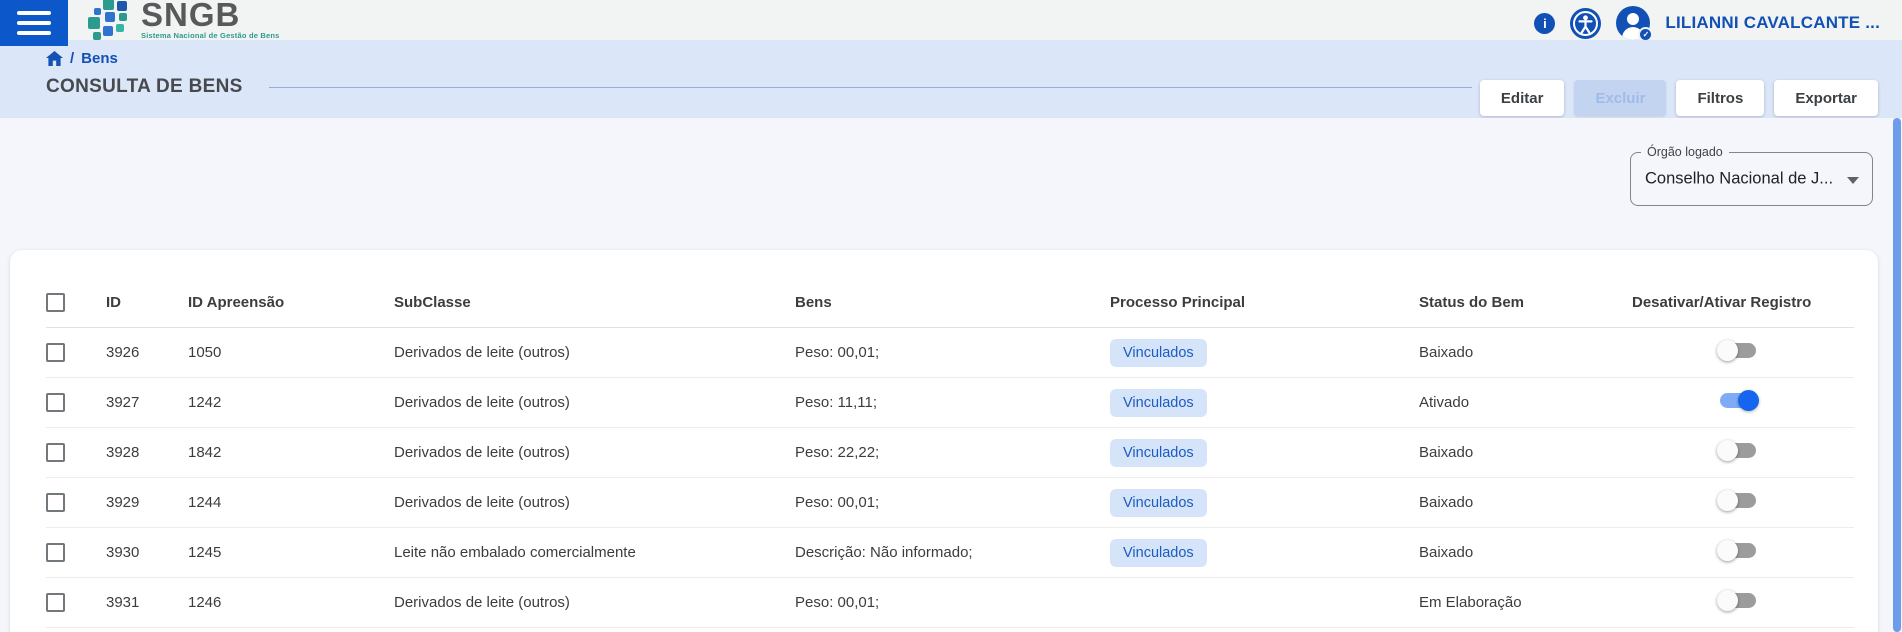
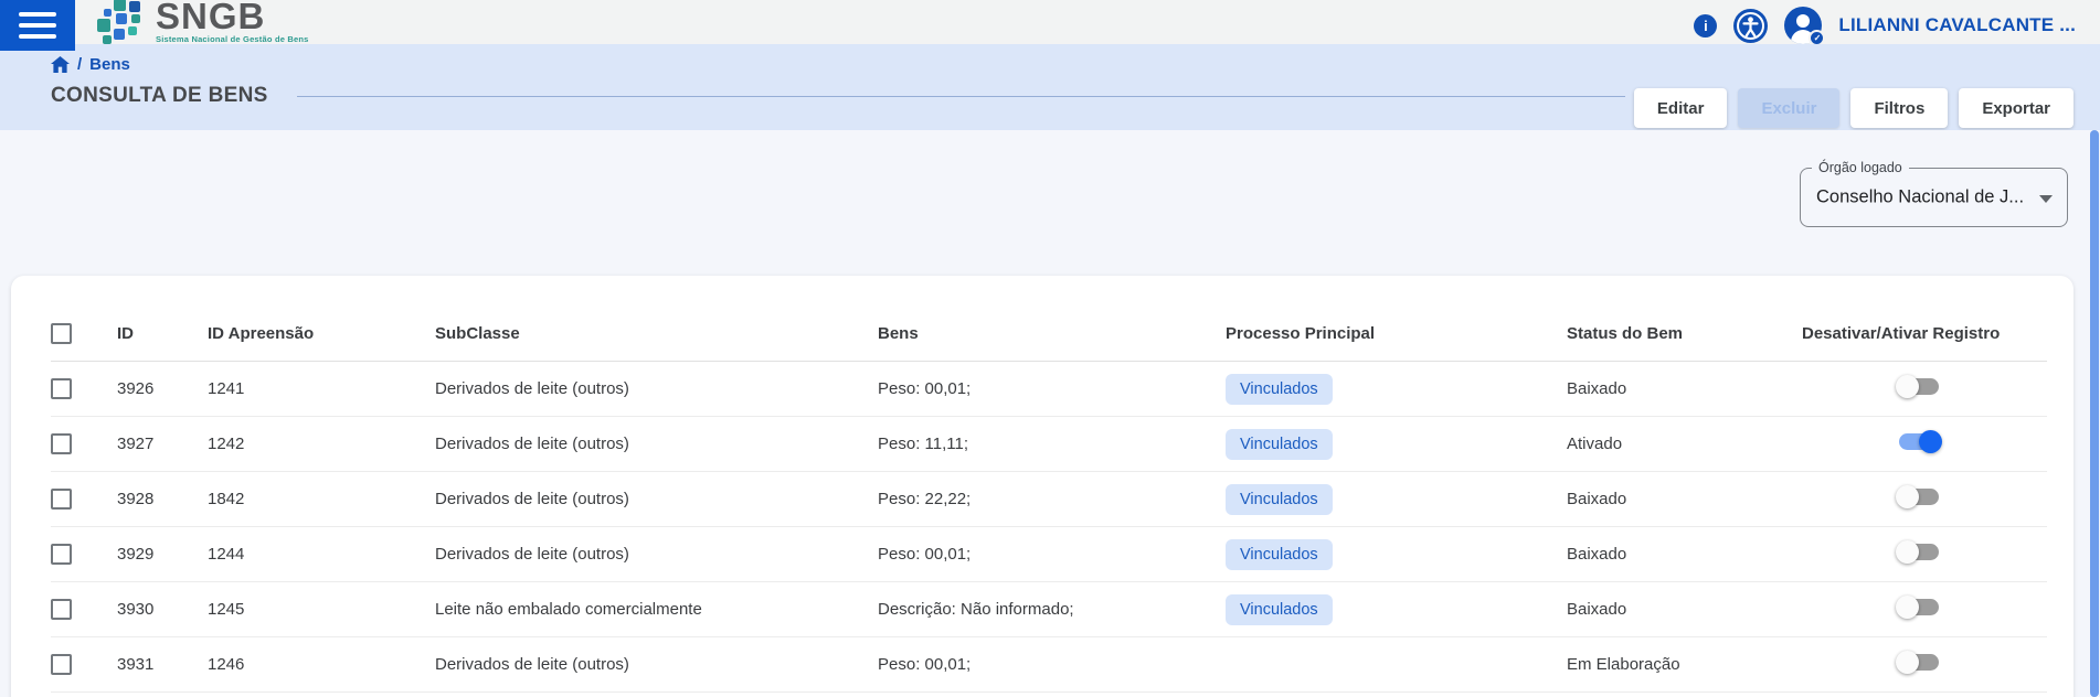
  SNGB
  Sistema Nacional de Gestão de Bens
  i
  ✓
  LILIANNI CAVALCANTE ...
  /
  Bens
  CONSULTA DE BENS
  Editar
  Excluir
  Filtros
  Exportar
  Órgão logado
  Conselho Nacional de J...
  	ID	ID Apreensão	SubClasse	Bens	Processo Principal	Status do Bem	Desativar/Ativar Registro
- 	3926	1050	Derivados de leite (outros)	Peso: 00,01;	Vinculados	Baixado
+ 	3926	1241	Derivados de leite (outros)	Peso: 00,01;	Vinculados	Baixado
  	3927	1242	Derivados de leite (outros)	Peso: 11,11;	Vinculados	Ativado
  	3928	1842	Derivados de leite (outros)	Peso: 22,22;	Vinculados	Baixado
  	3929	1244	Derivados de leite (outros)	Peso: 00,01;	Vinculados	Baixado
  	3930	1245	Leite não embalado comercialmente	Descrição: Não informado;	Vinculados	Baixado
  	3931	1246	Derivados de leite (outros)	Peso: 00,01;		Em Elaboração
